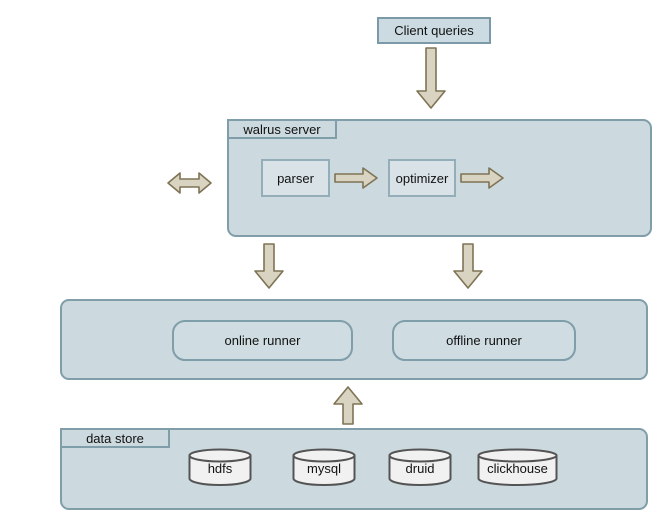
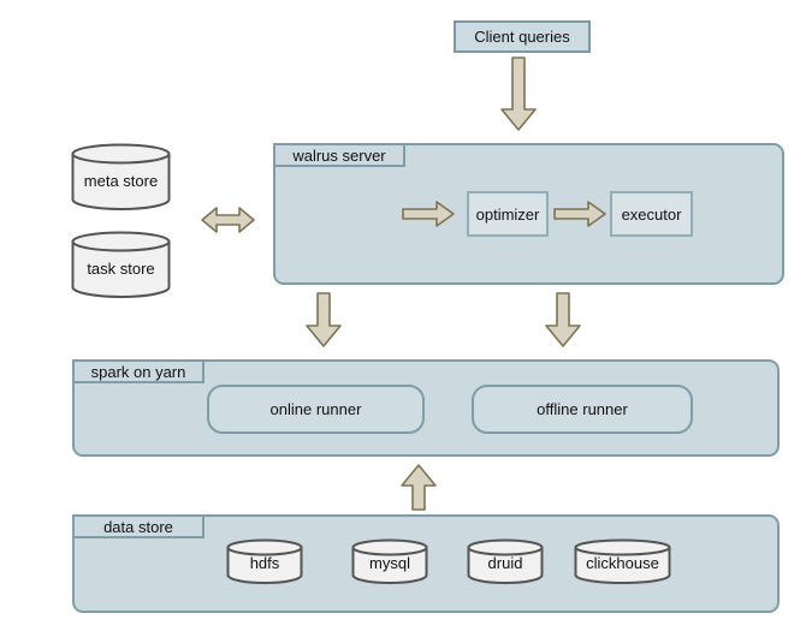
  Client queries
  walrus server
- parser
  optimizer
+ executor
+ meta store
+ task store
+ spark on yarn
  online runner
  offline runner
  data store
  hdfs
  mysql
  druid
  clickhouse
